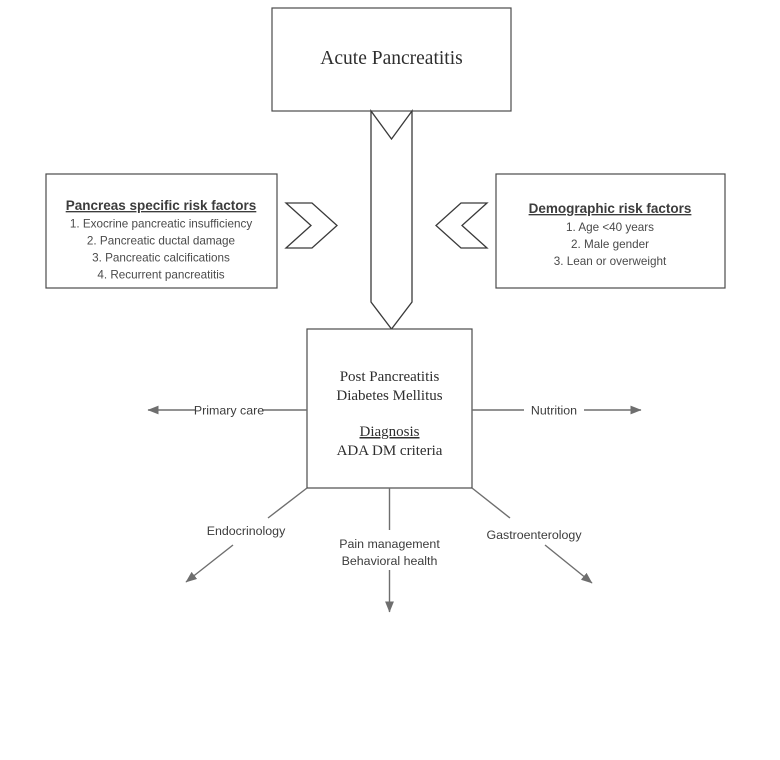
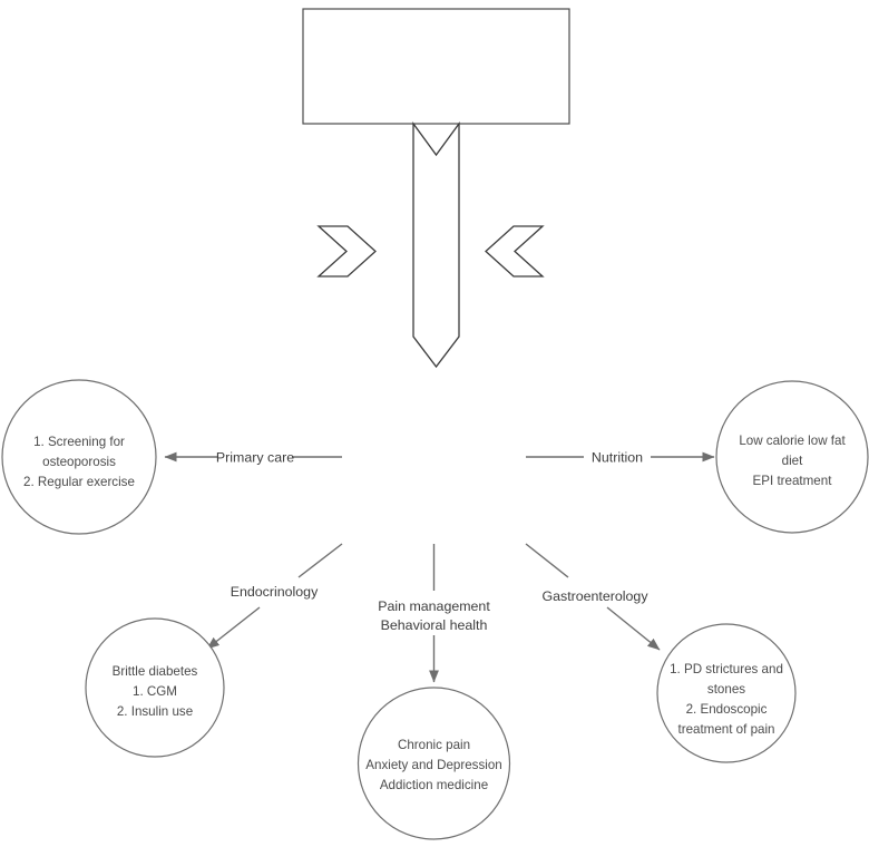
- Acute Pancreatitis
- Pancreas specific risk factors
- 1. Exocrine pancreatic insufficiency
- 2. Pancreatic ductal damage
- 3. Pancreatic calcifications
- 4. Recurrent pancreatitis
- Demographic risk factors
- 1. Age <40 years
- 2. Male gender
- 3. Lean or overweight
- Post Pancreatitis
- Diabetes Mellitus
- Diagnosis
- ADA DM criteria
  Primary care
  Nutrition
  Endocrinology
  Pain management
  Behavioral health
  Gastroenterology
+ 1. Screening for
+ osteoporosis
+ 2. Regular exercise
+ Low calorie low fat
+ diet
+ EPI treatment
+ Brittle diabetes
+ 1. CGM
+ 2. Insulin use
+ Chronic pain
+ Anxiety and Depression
+ Addiction medicine
+ 1. PD strictures and
+ stones
+ 2. Endoscopic
+ treatment of pain
